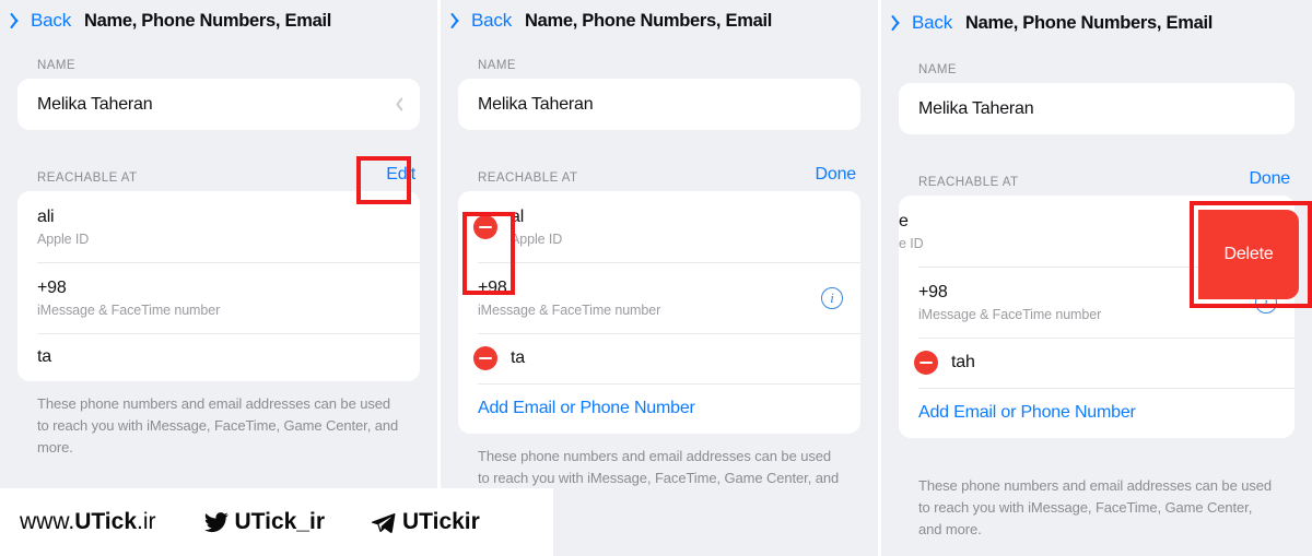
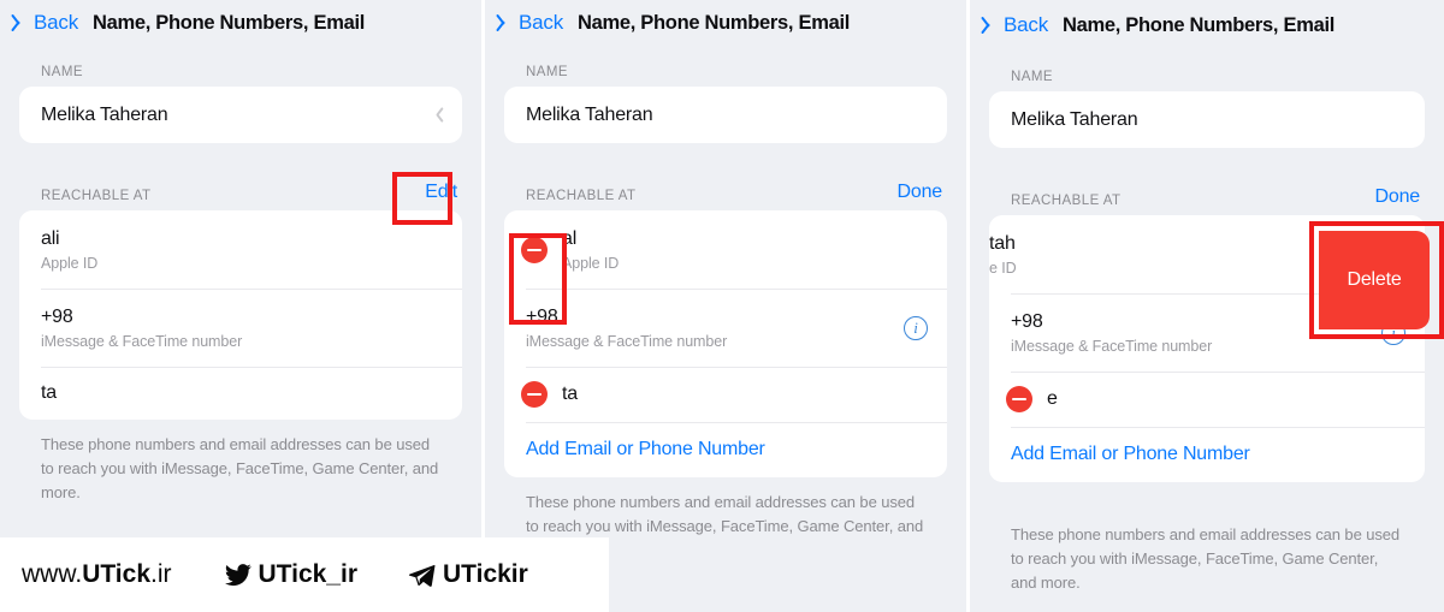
  Back
  Name, Phone Numbers, Email
  NAME
  Melika Taheran
  REACHABLE AT
  Edit
  ali
  Apple ID
  +98
  iMessage & FaceTime number
  ta
  These phone numbers and email addresses can be used to reach you with iMessage, FaceTime, Game Center, and more.
  Back
  Name, Phone Numbers, Email
  NAME
  Melika Taheran
  REACHABLE AT
  Done
  al
  Apple ID
  +98
  iMessage & FaceTime number
  i
  ta
  Add Email or Phone Number
  These phone numbers and email addresses can be used to reach you with iMessage, FaceTime, Game Center, and
  Back
  Name, Phone Numbers, Email
  NAME
  Melika Taheran
  REACHABLE AT
  Done
- e
+ tah
  e ID
  +98
  iMessage & FaceTime number
  i
- tah
+ e
  Add Email or Phone Number
  These phone numbers and email addresses can be used to reach you with iMessage, FaceTime, Game Center, and more.
  Delete
  www.
  UTick
  .ir
  UTick_ir
  UTickir
